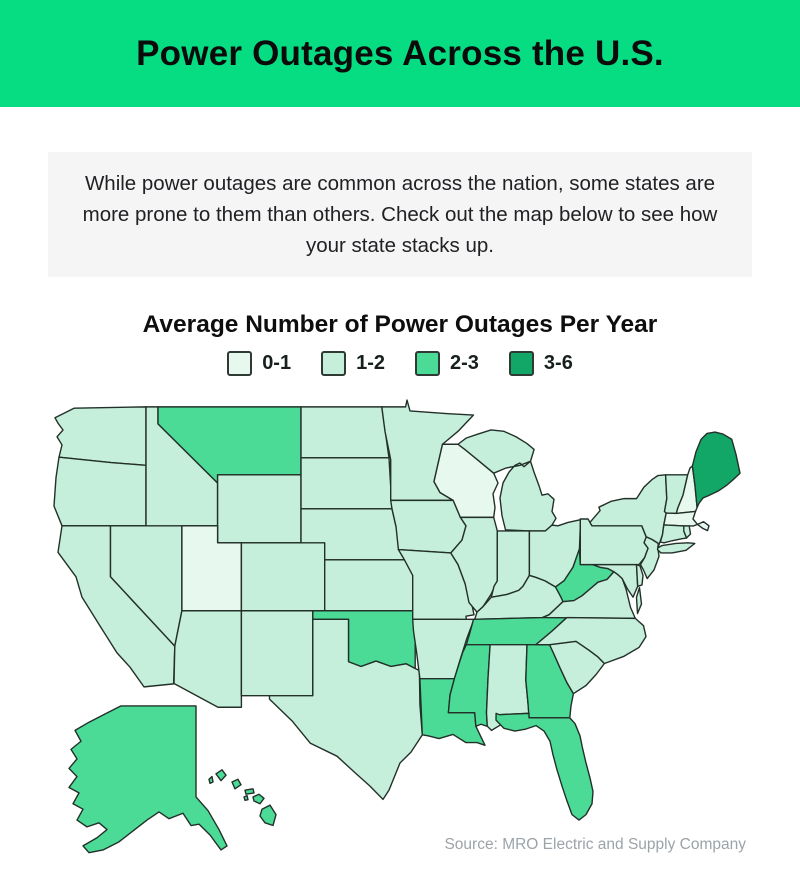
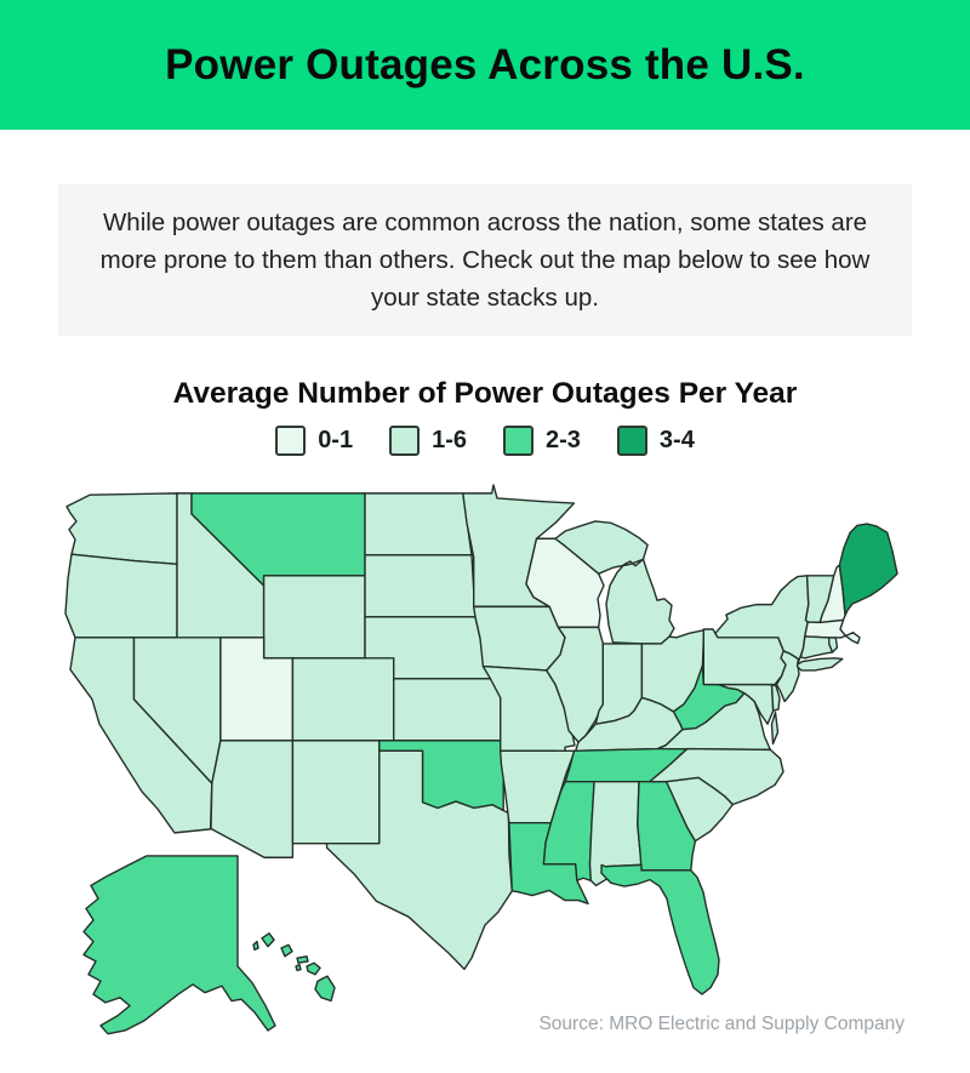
  Power Outages Across the U.S.
  While power outages are common across the nation, some states are more prone to them than others. Check out the map below to see how your state stacks up.
  Average Number of Power Outages Per Year
  0-1
- 1-2
+ 1-6
  2-3
- 3-6
+ 3-4
  Source: MRO Electric and Supply Company
